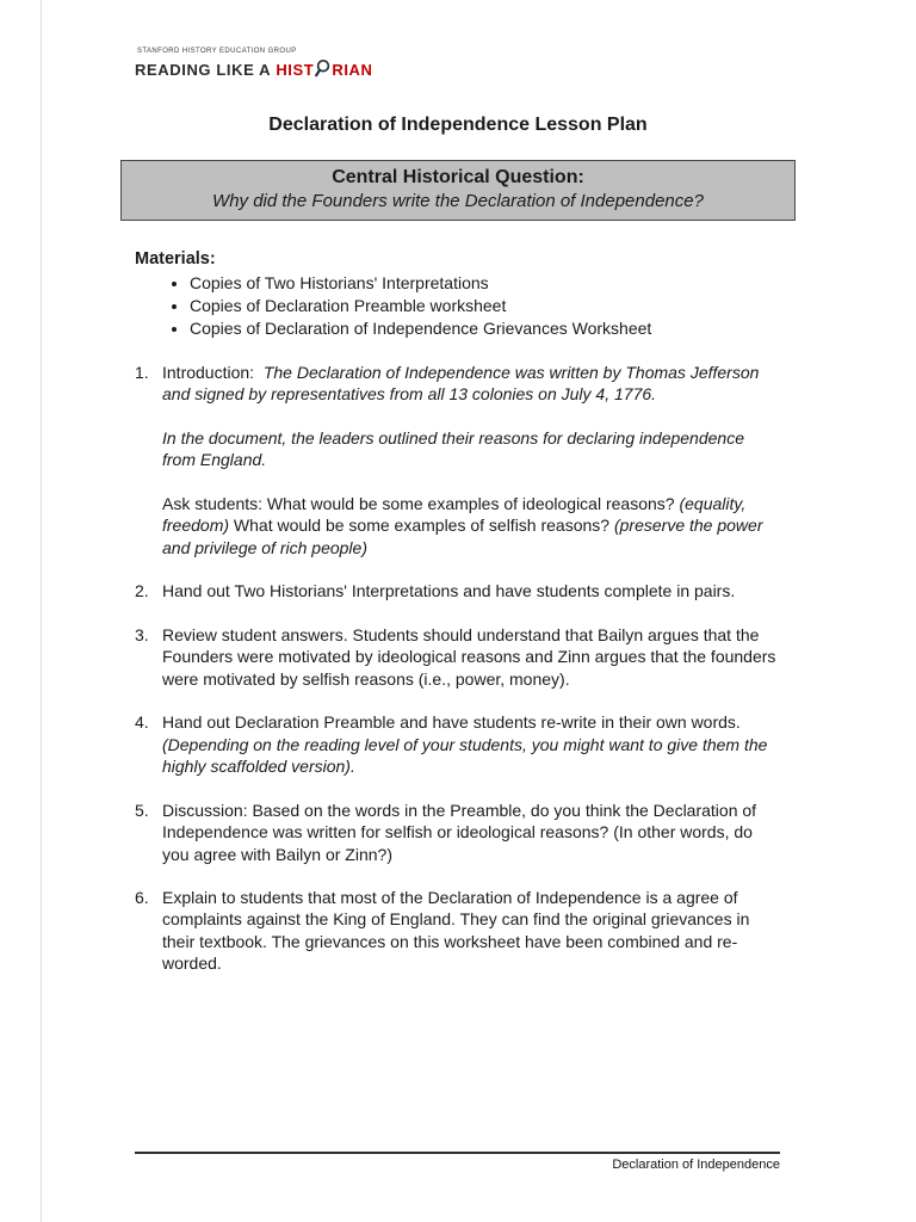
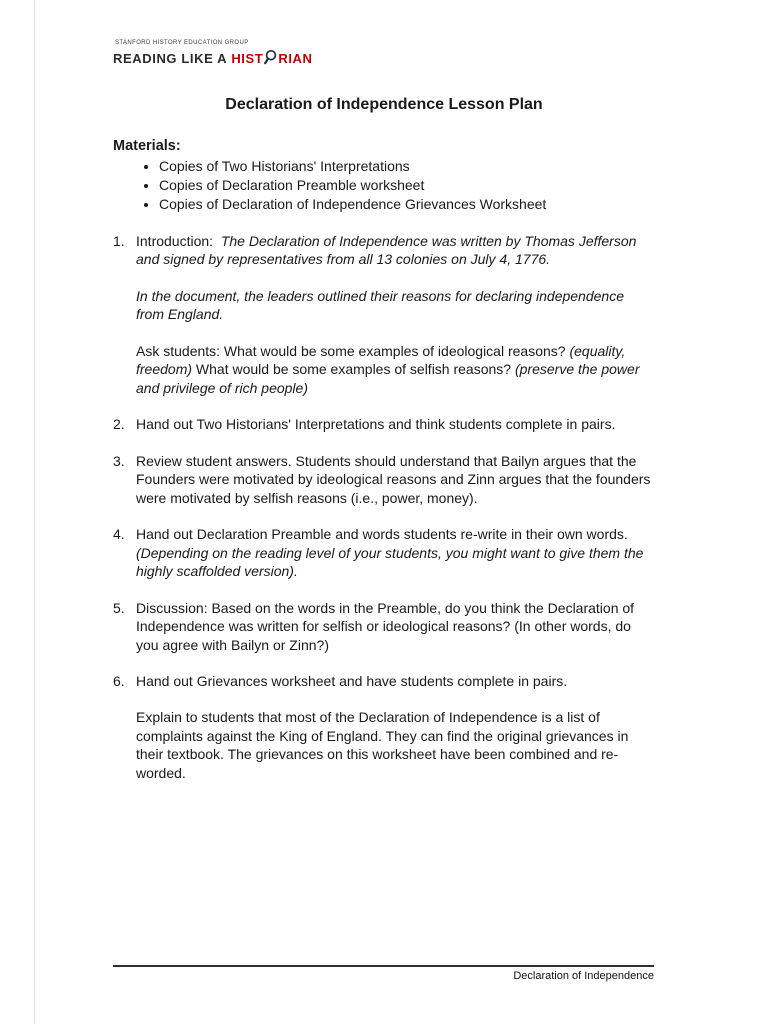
  READING LIKE A
  HIST
  RIAN
  Declaration of Independence Lesson Plan
- Central Historical Question:
- Why did the Founders write the Declaration of Independence?
  Materials:
  Copies of Two Historians' Interpretations
  Copies of Declaration Preamble worksheet
  Copies of Declaration of Independence Grievances Worksheet
  1.
  Introduction: The Declaration of Independence was written by Thomas Jefferson and signed by representatives from all 13 colonies on July 4, 1776.
  In the document, the leaders outlined their reasons for declaring independence from England.
  Ask students: What would be some examples of ideological reasons? (equality, freedom) What would be some examples of selfish reasons? (preserve the power and privilege of rich people)
  2.
- Hand out Two Historians' Interpretations and have students complete in pairs.
+ Hand out Two Historians' Interpretations and think students complete in pairs.
  3.
  Review student answers. Students should understand that Bailyn argues that the Founders were motivated by ideological reasons and Zinn argues that the founders were motivated by selfish reasons (i.e., power, money).
  4.
- Hand out Declaration Preamble and have students re-write in their own words. (Depending on the reading level of your students, you might want to give them the highly scaffolded version).
+ Hand out Declaration Preamble and words students re-write in their own words. (Depending on the reading level of your students, you might want to give them the highly scaffolded version).
  5.
  Discussion: Based on the words in the Preamble, do you think the Declaration of Independence was written for selfish or ideological reasons? (In other words, do you agree with Bailyn or Zinn?)
  6.
+ Hand out Grievances worksheet and have students complete in pairs.
- Explain to students that most of the Declaration of Independence is a agree of complaints against the King of England. They can find the original grievances in their textbook. The grievances on this worksheet have been combined and re-worded.
+ Explain to students that most of the Declaration of Independence is a list of complaints against the King of England. They can find the original grievances in their textbook. The grievances on this worksheet have been combined and re-worded.
  Declaration of Independence
